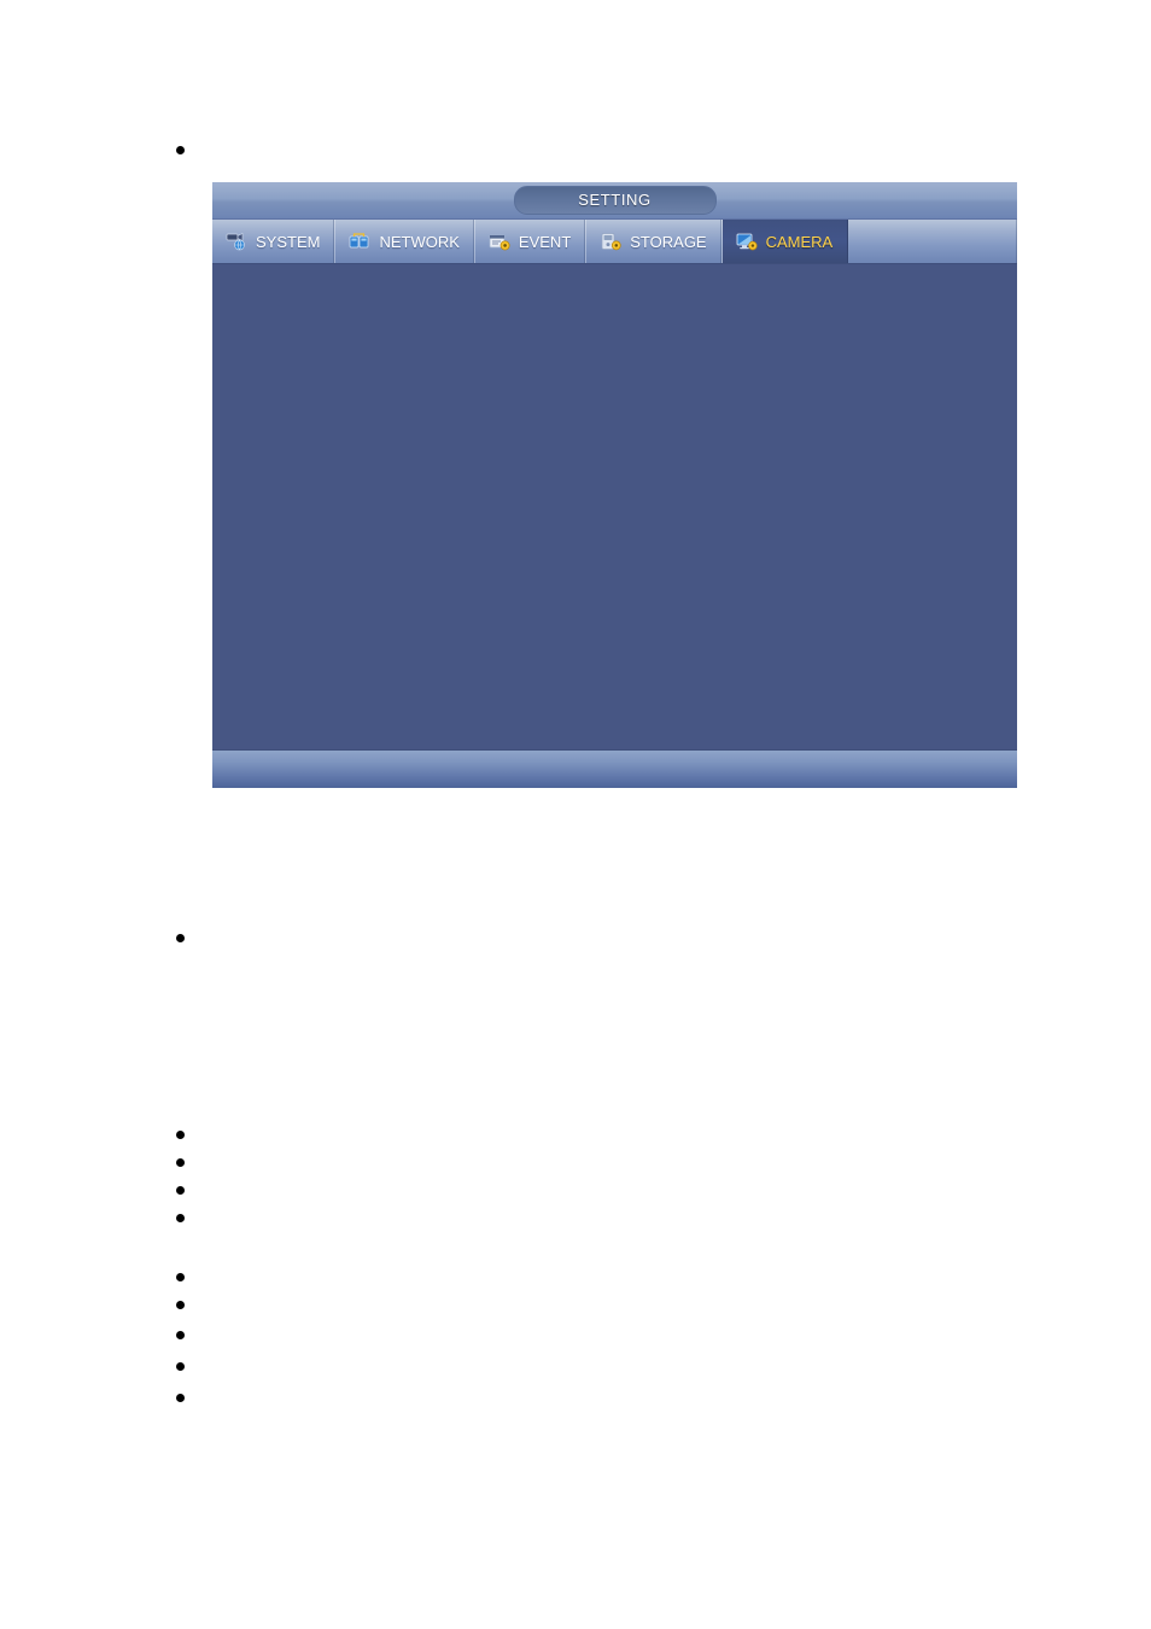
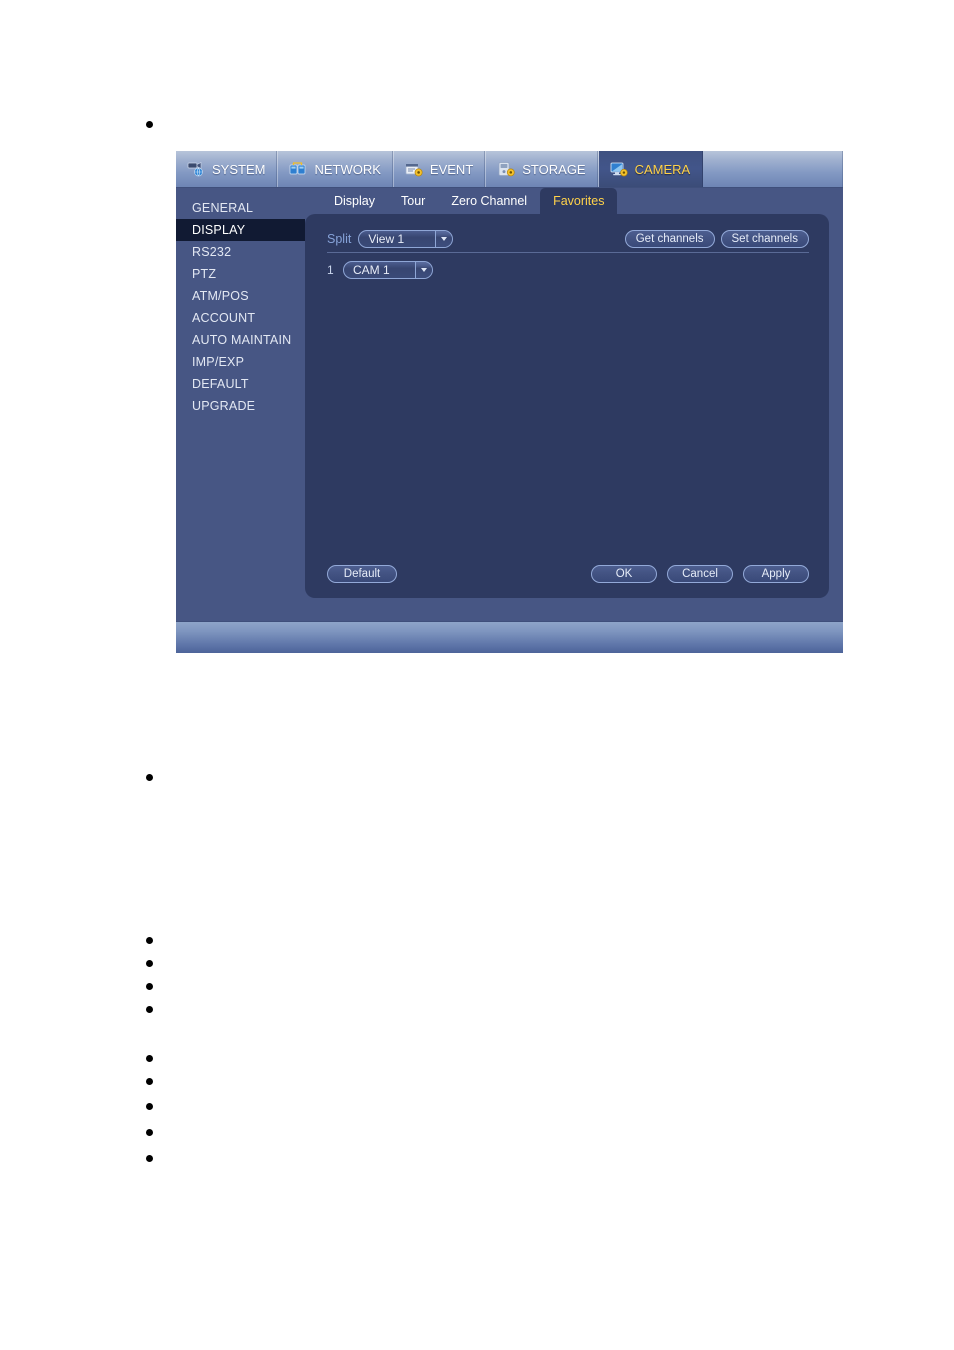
- SETTING
  SYSTEM
  NETWORK
  EVENT
  STORAGE
  CAMERA
+ GENERAL
+ DISPLAY
+ RS232
+ PTZ
+ ATM/POS
+ ACCOUNT
+ AUTO MAINTAIN
+ IMP/EXP
+ DEFAULT
+ UPGRADE
+ Display
+ Tour
+ Zero Channel
+ Favorites
+ Split
+ View 1
+ Get channels
+ Set channels
+ 1
+ CAM 1
+ Default
+ OK
+ Cancel
+ Apply
